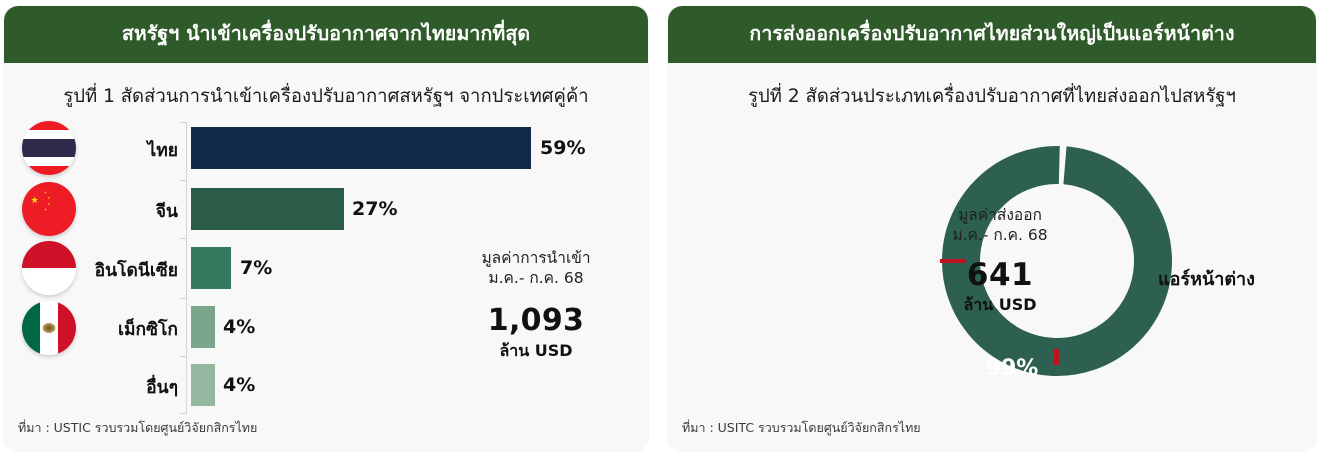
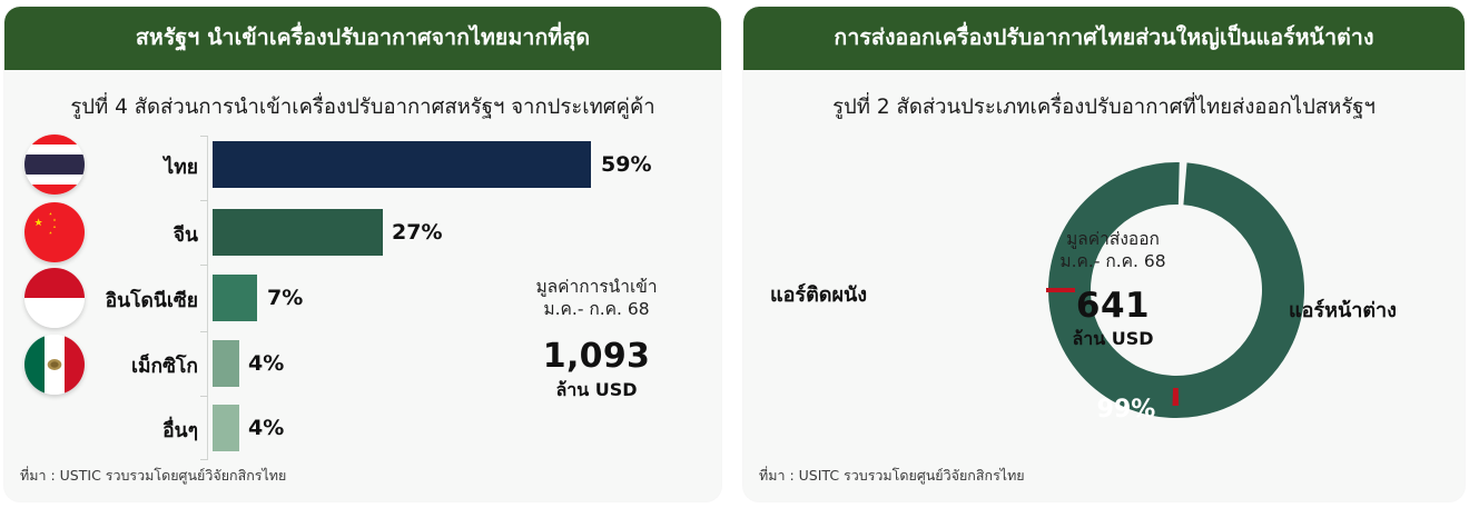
  สหรัฐฯ นำเข้าเครื่องปรับอากาศจากไทยมากที่สุด
- รูปที่ 1 สัดส่วนการนำเข้าเครื่องปรับอากาศสหรัฐฯ จากประเทศคู่ค้า
+ รูปที่ 4 สัดส่วนการนำเข้าเครื่องปรับอากาศสหรัฐฯ จากประเทศคู่ค้า
  ไทย
  59%
  จีน
  27%
  อินโดนีเซีย
  7%
  เม็กซิโก
  4%
  อื่นๆ
  4%
  มูลค่าการนำเข้า
  ม.ค.- ก.ค. 68
  1,093
  ล้าน USD
  ที่มา : USTIC รวบรวมโดยศูนย์วิจัยกสิกรไทย
  การส่งออกเครื่องปรับอากาศไทยส่วนใหญ่เป็นแอร์หน้าต่าง
  รูปที่ 2 สัดส่วนประเภทเครื่องปรับอากาศที่ไทยส่งออกไปสหรัฐฯ
  มูลค่าส่งออก
  ม.ค.- ก.ค. 68
  641
  ล้าน USD
  99%
+ แอร์ติดผนัง
  แอร์หน้าต่าง
  ที่มา : USITC รวบรวมโดยศูนย์วิจัยกสิกรไทย
